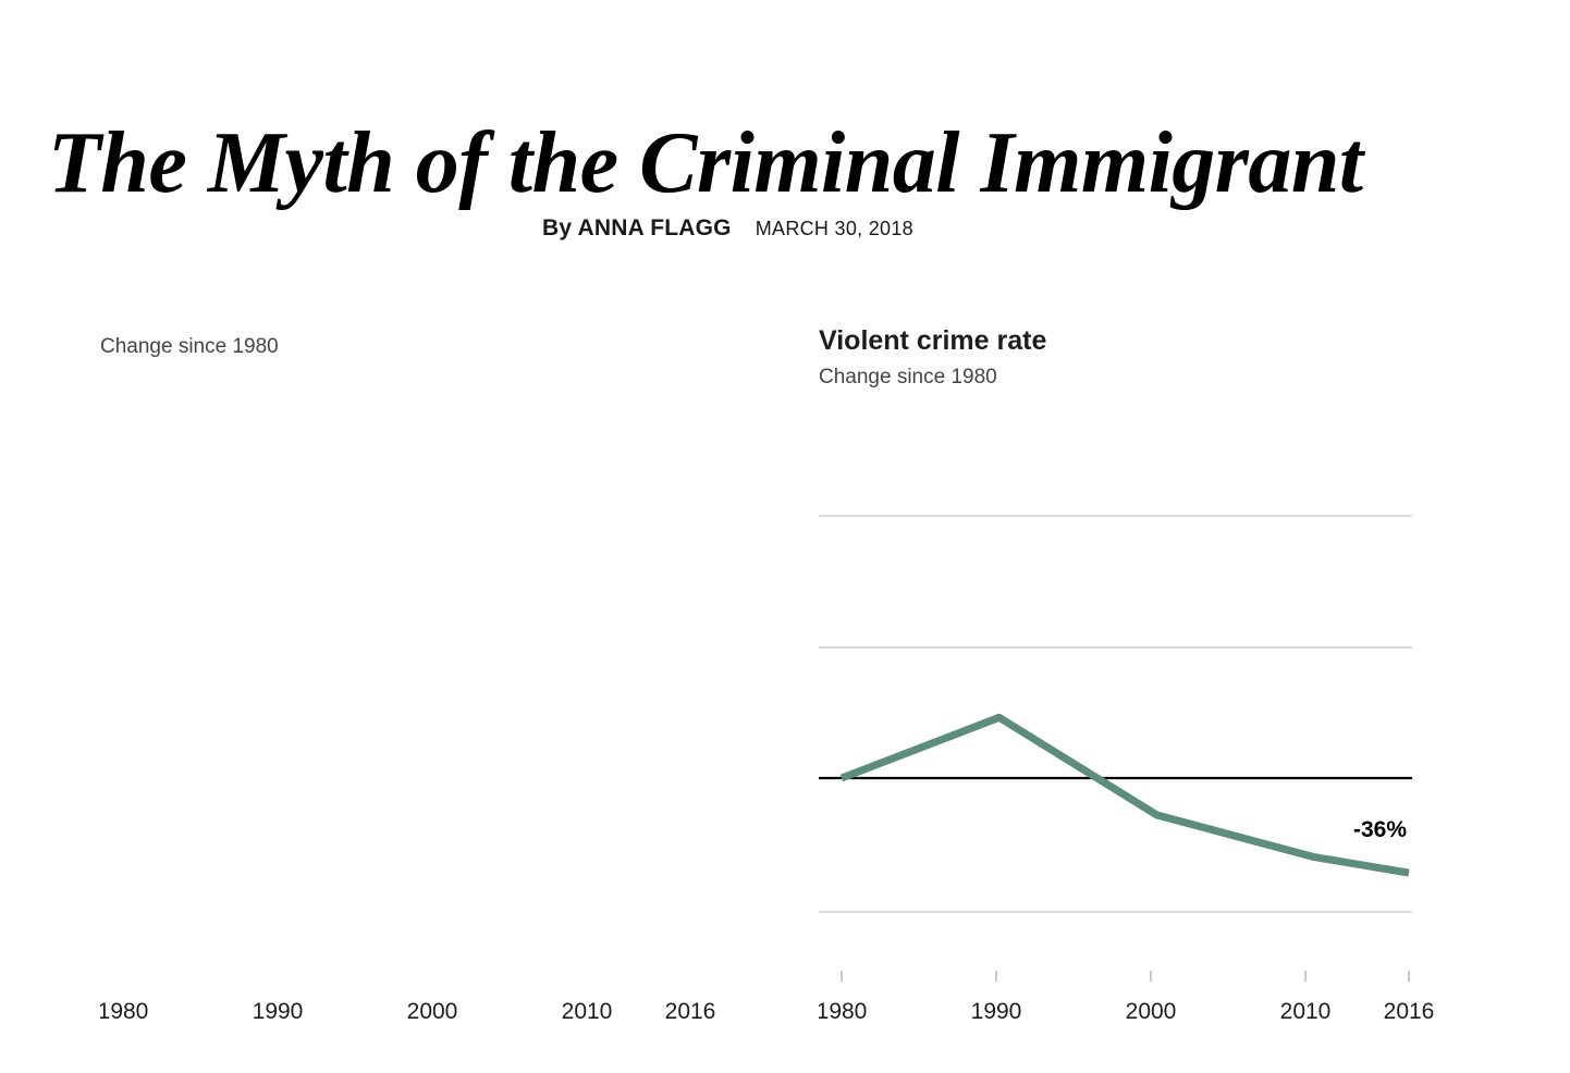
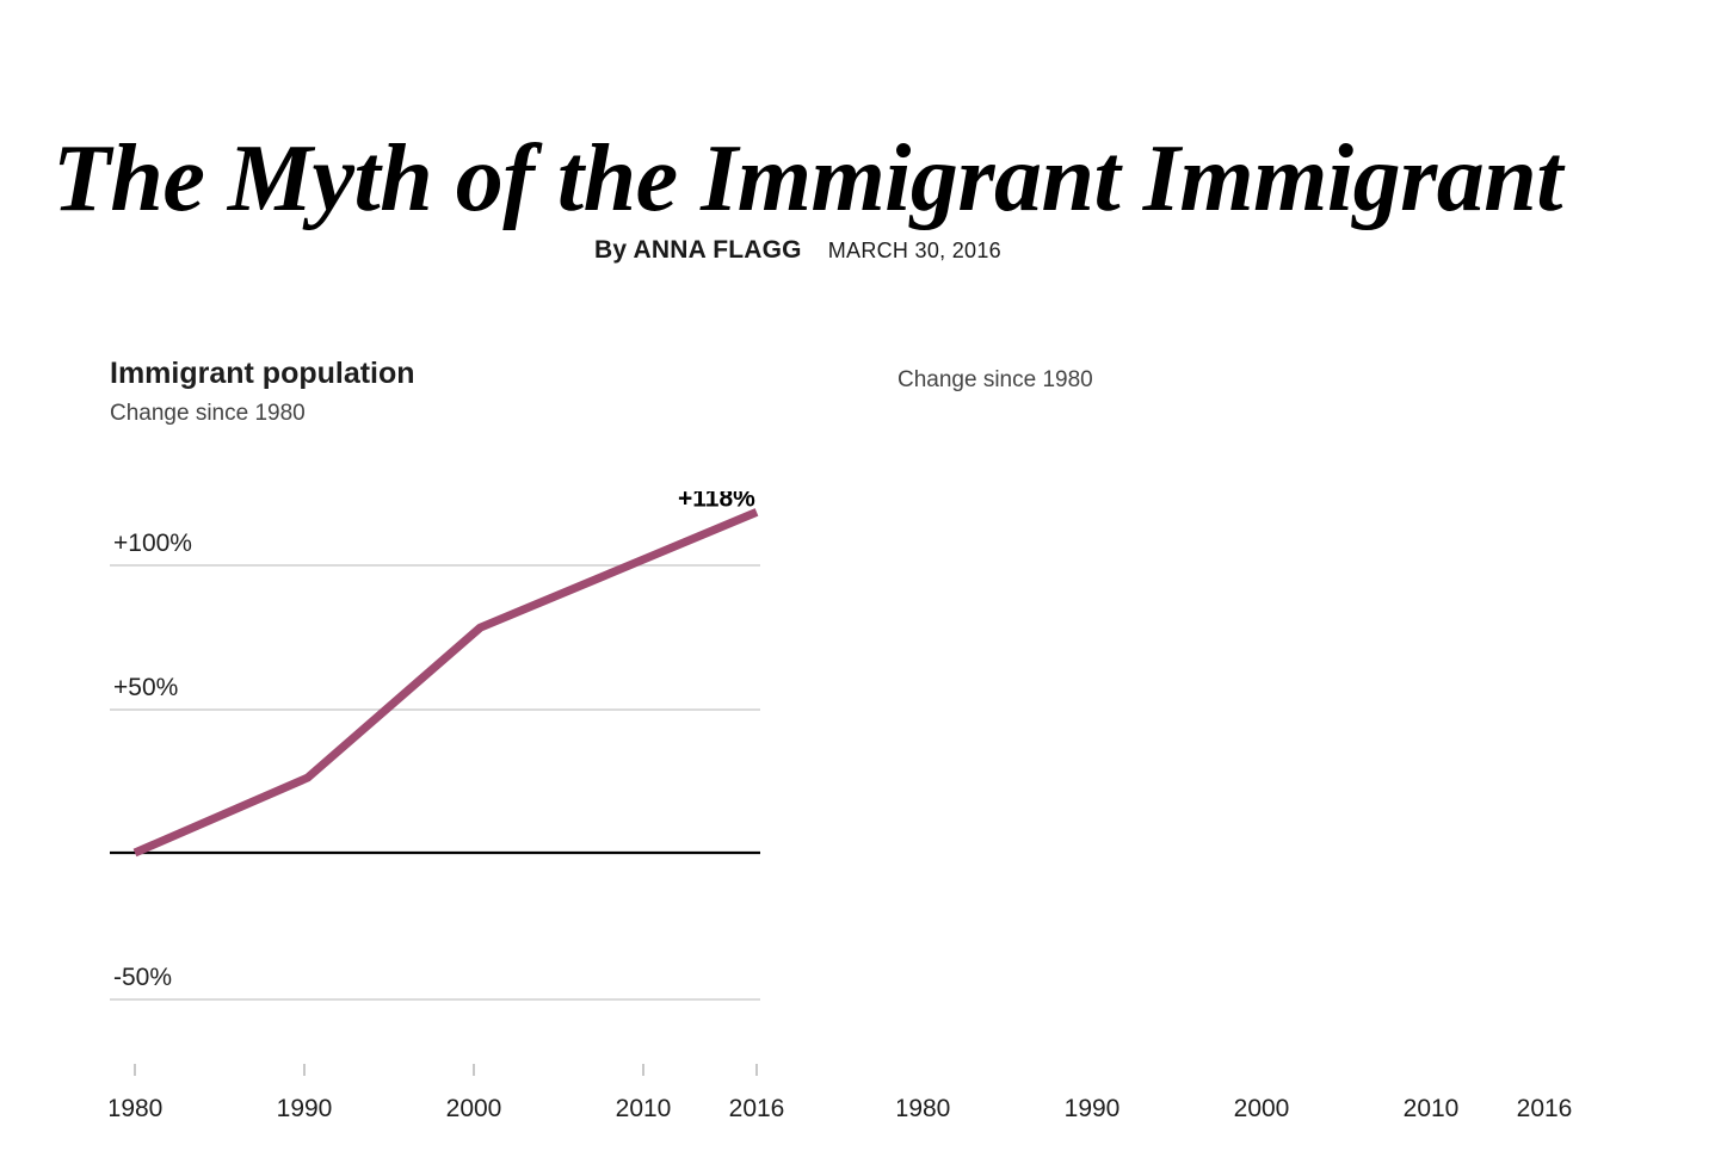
- The Myth of the Criminal Immigrant
+ The Myth of the Immigrant Immigrant
  By ANNA FLAGG
- MARCH 30, 2018
+ MARCH 30, 2016
+ Immigrant population
  Change since 1980
+ +100%
+ +50%
+ -50%
+ +118%
  1980
  1990
  2000
  2010
  2016
- Violent crime rate
  Change since 1980
- -36%
  1980
  1990
  2000
  2010
  2016
